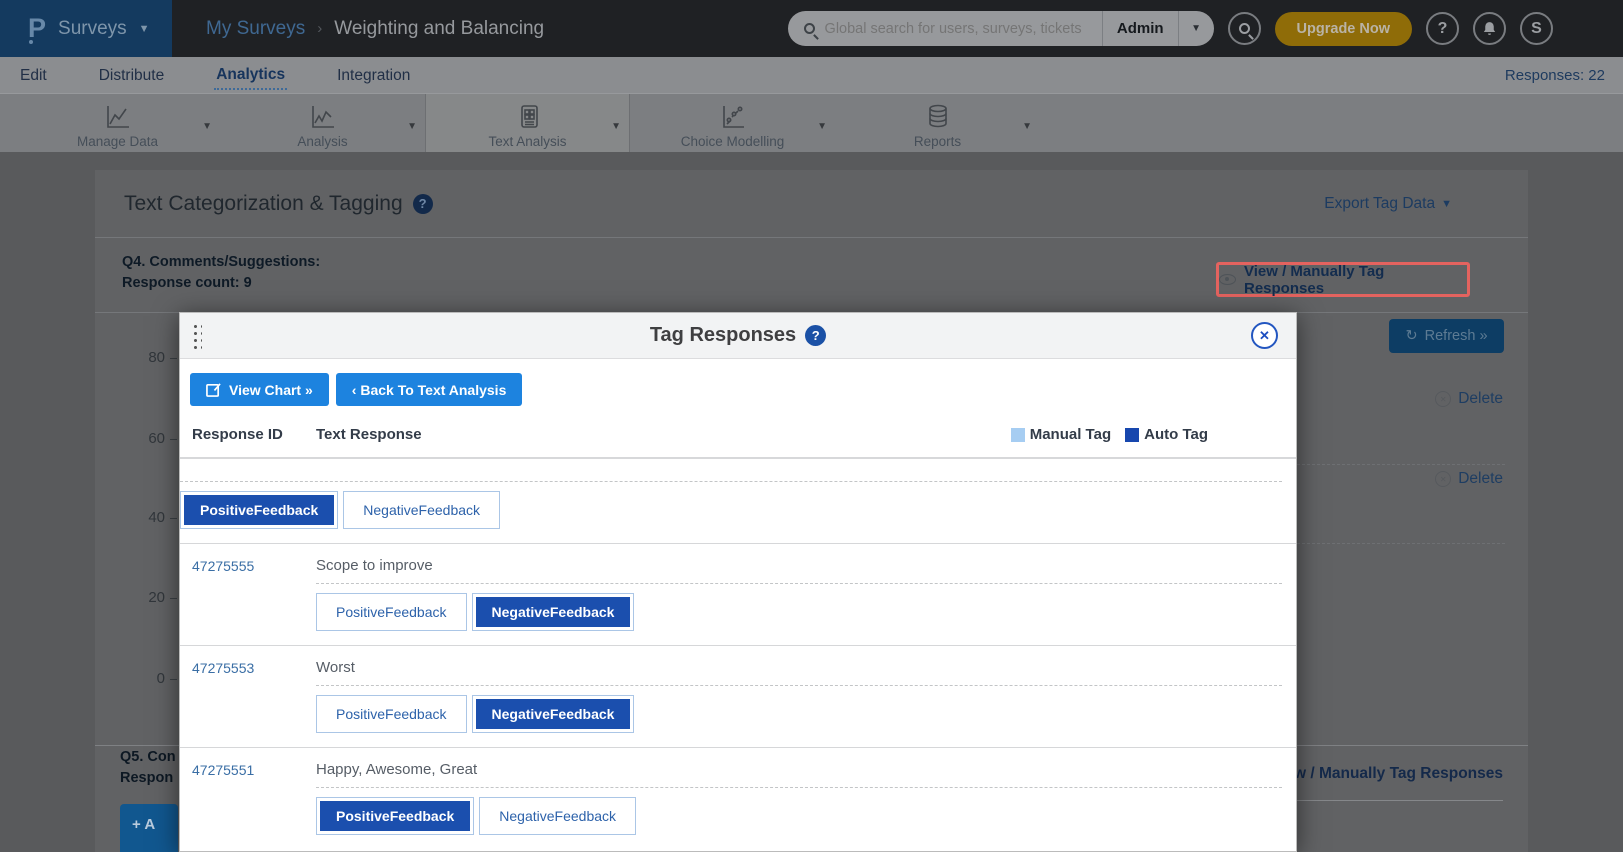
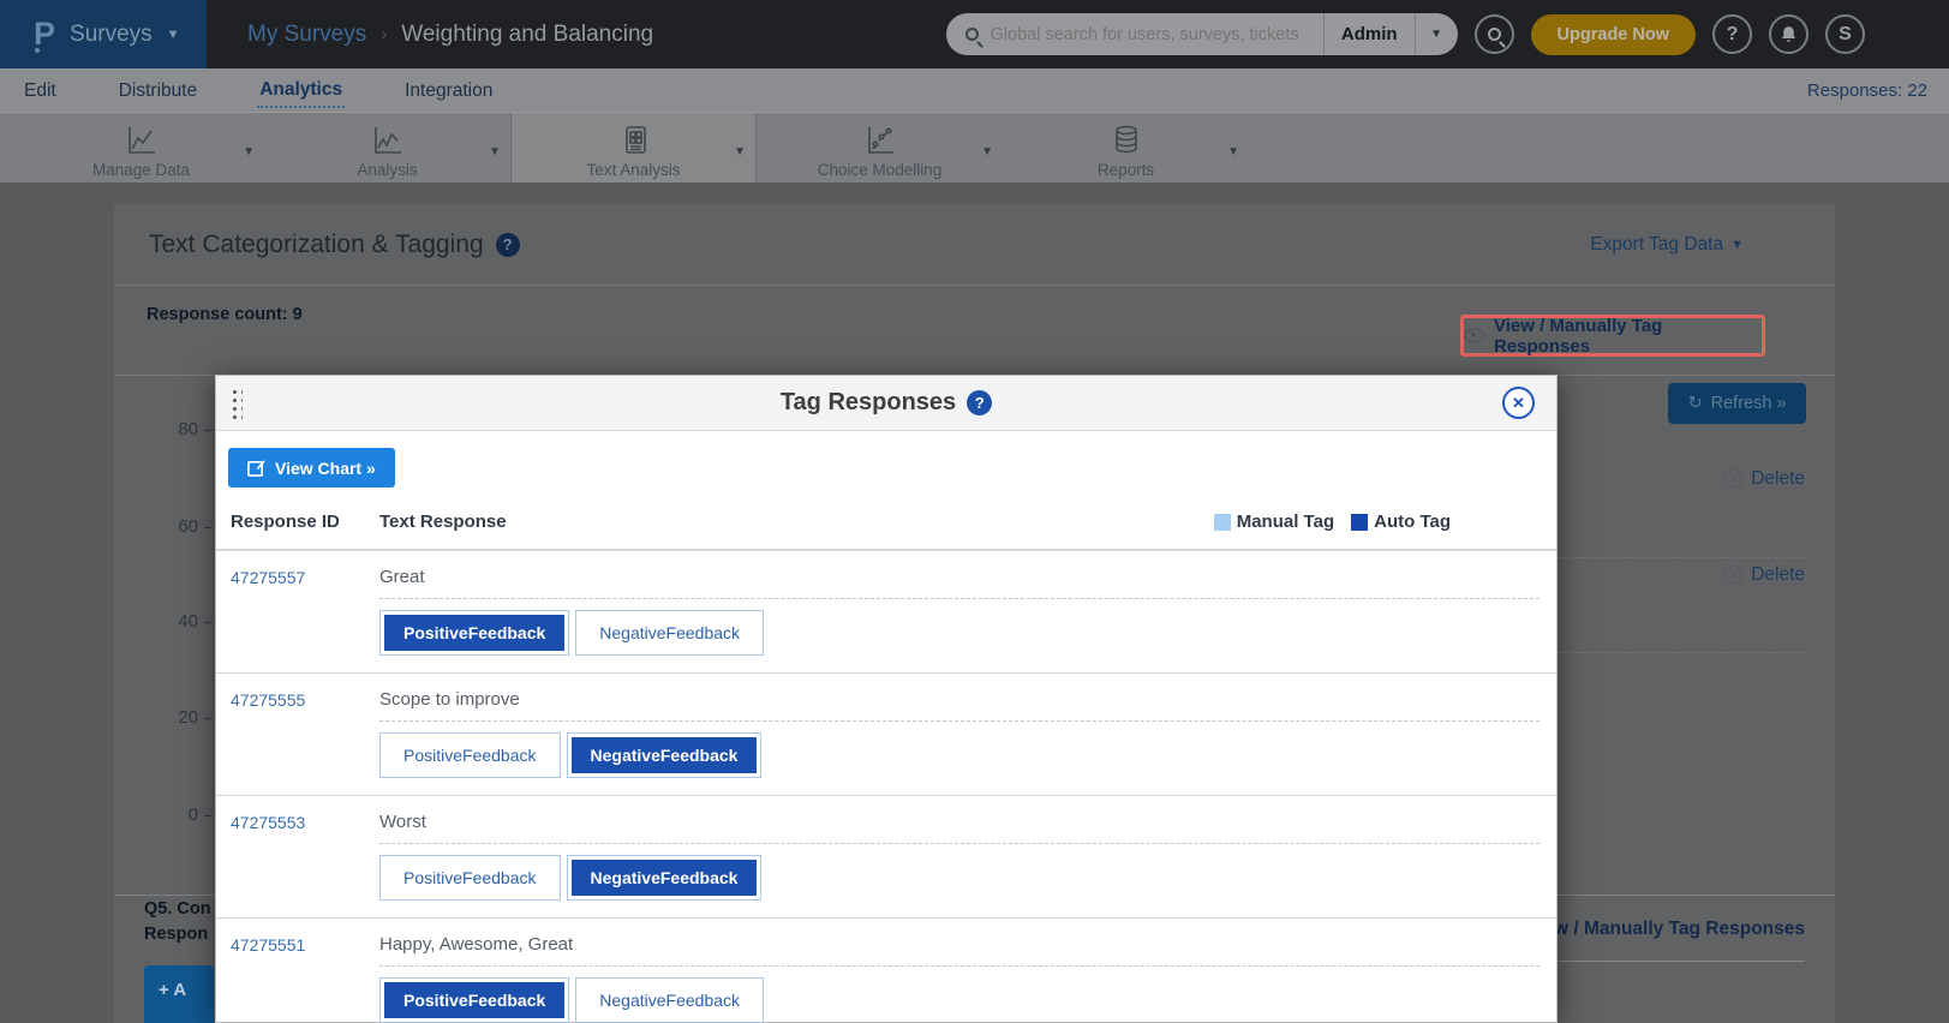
  P
  Surveys
  ▼
  My Surveys
  ›
  Weighting and Balancing
  Global search for users, surveys, tickets
  Admin
  ▼
  Upgrade Now
  ?
  S
  Edit
  Distribute
  Analytics
  Integration
  Responses: 22
  Manage Data
  ▼
  Analysis
  ▼
  Text Analysis
  ▼
  Choice Modelling
  ▼
  Reports
  ▼
  Text Categorization & Tagging
  ?
  Export Tag Data
  ▼
- Q4. Comments/Suggestions:
  Response count: 9
  View / Manually Tag Responses
  80
  60
  40
  20
  0
  ↻
  Refresh »
  Delete
  Delete
  Q5. Con
  Respon
  + A
  w / Manually Tag Responses
  Tag Responses
  ?
  ✕
  View Chart »
- ‹ Back To Text Analysis
  Response ID
  Text Response
  Manual Tag
  Auto Tag
+ 47275557
+ Great
  PositiveFeedback
  NegativeFeedback
  47275555
  Scope to improve
  PositiveFeedback
  NegativeFeedback
  47275553
  Worst
  PositiveFeedback
  NegativeFeedback
  47275551
  Happy, Awesome, Great
  PositiveFeedback
  NegativeFeedback
